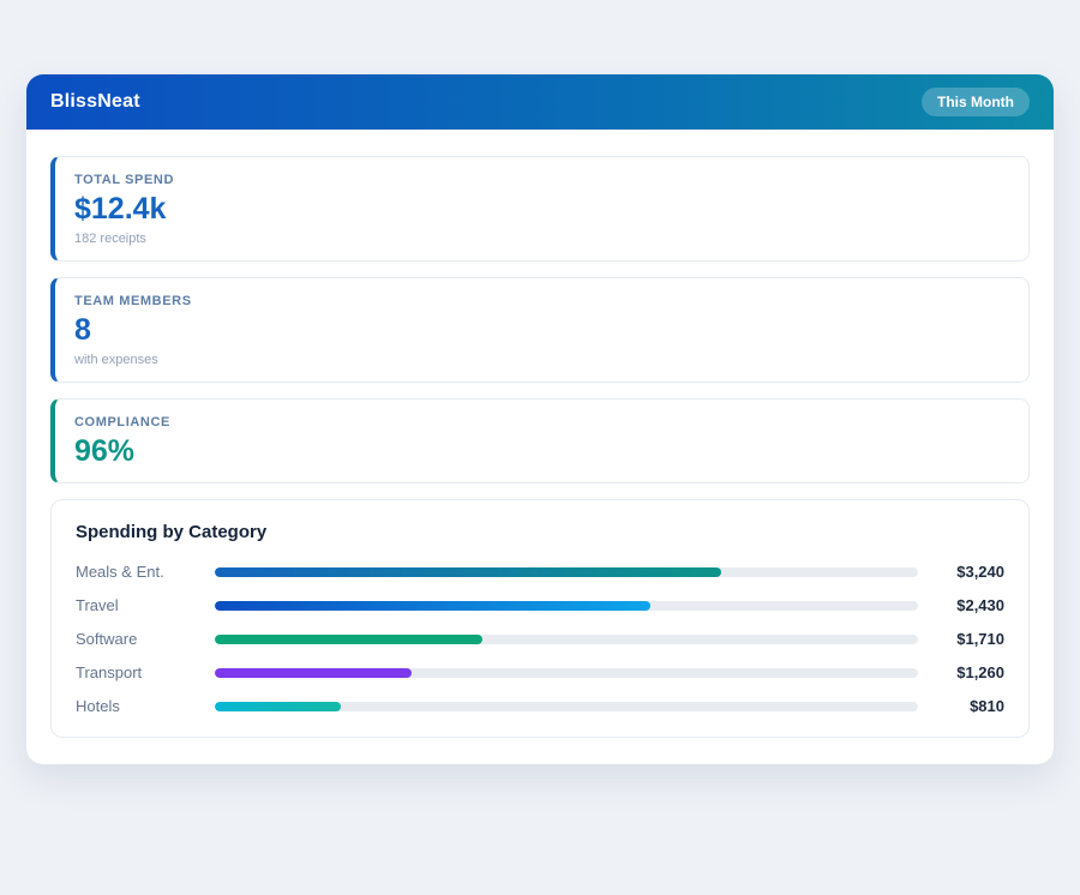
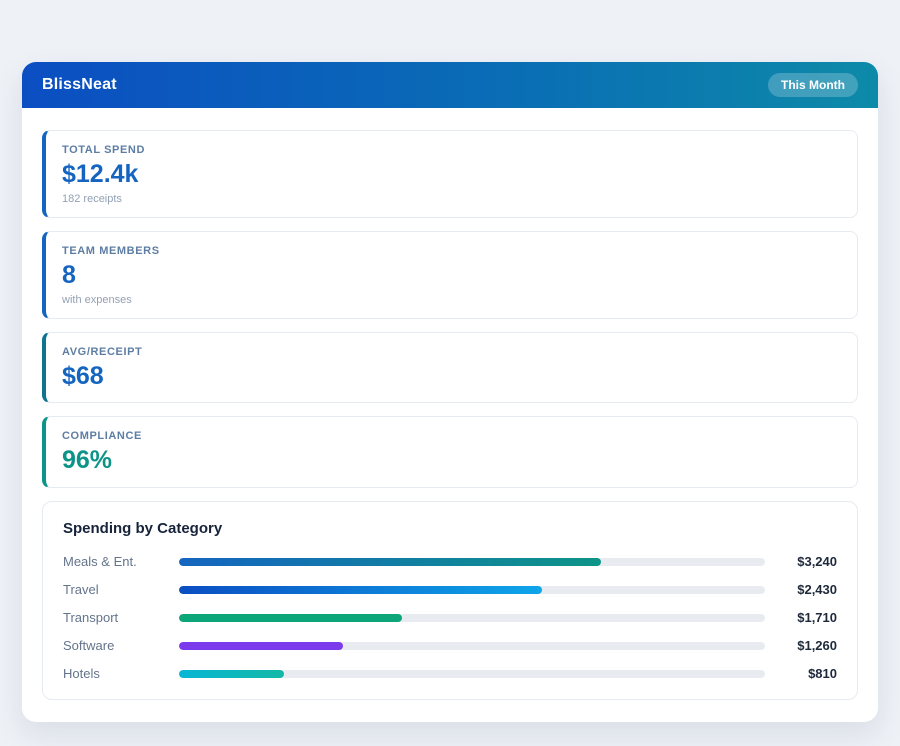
  BlissNeat
  This Month
  TOTAL SPEND
  $12.4k
  182 receipts
  TEAM MEMBERS
  8
  with expenses
+ AVG/RECEIPT
+ $68
  COMPLIANCE
  96%
  Spending by Category
  Meals & Ent.
  $3,240
  Travel
  $2,430
- Software
+ Transport
  $1,710
- Transport
+ Software
  $1,260
  Hotels
  $810
